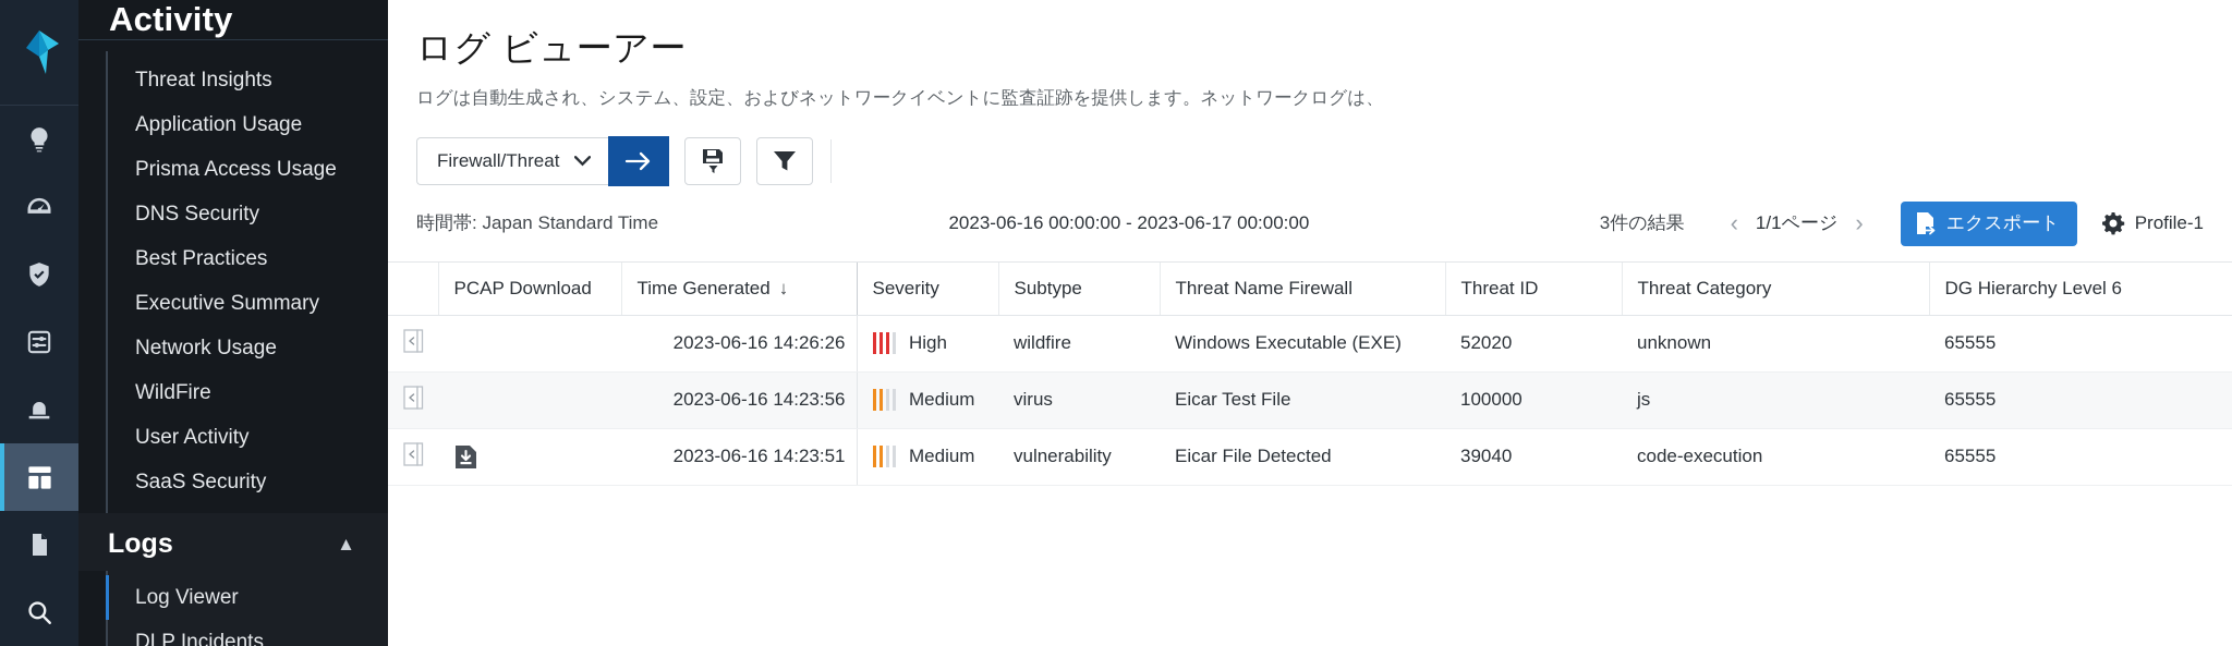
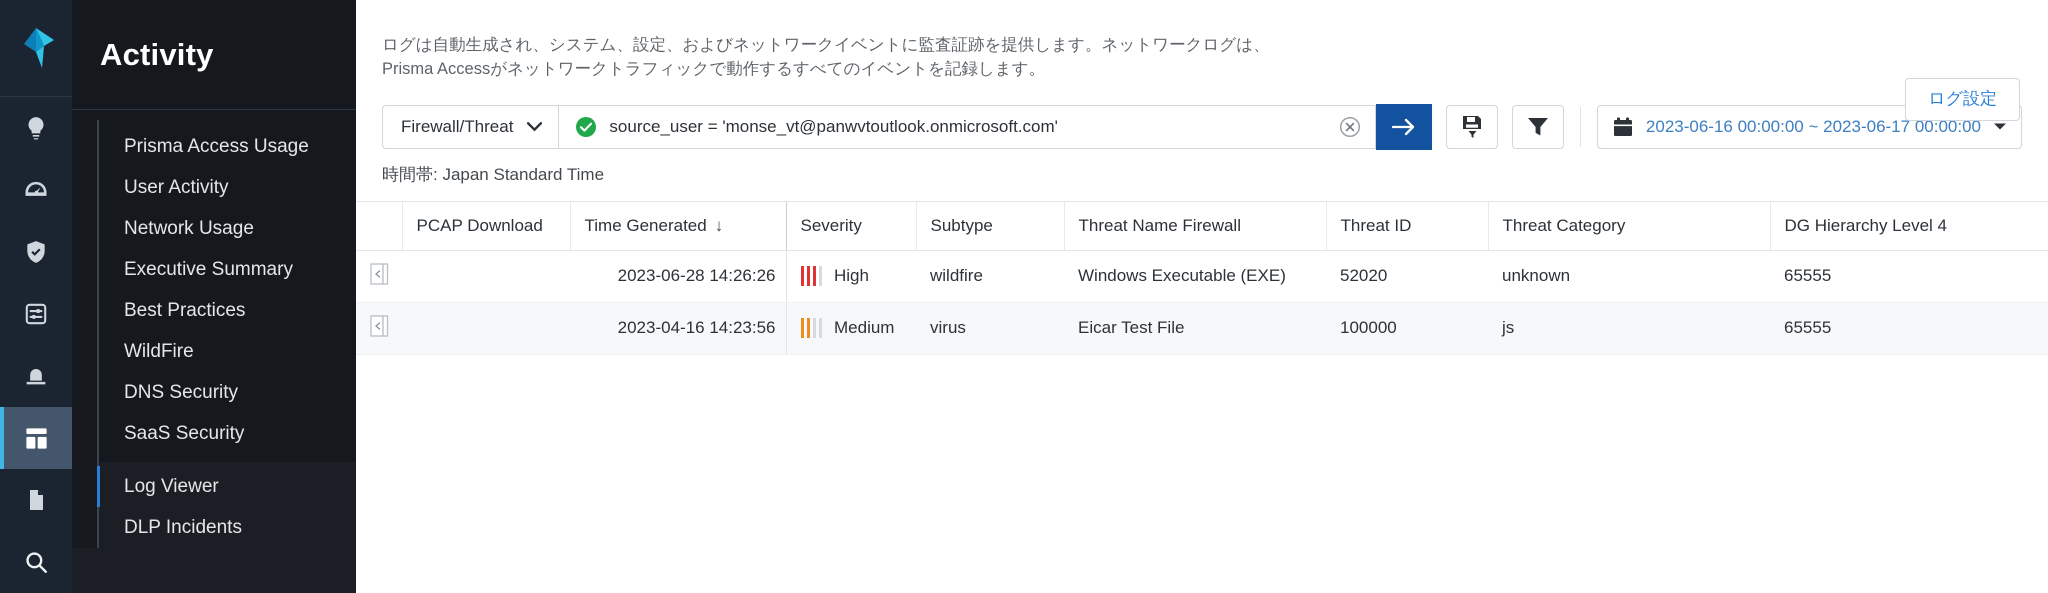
  Activity
- Threat Insights
- Application Usage
  Prisma Access Usage
- DNS Security
+ User Activity
- Best Practices
+ Network Usage
  Executive Summary
- Network Usage
+ Best Practices
  WildFire
- User Activity
+ DNS Security
  SaaS Security
- Logs
- ▲
  Log Viewer
  DLP Incidents
- ログ ビューアー
  ログは自動生成され、システム、設定、およびネットワークイベントに監査証跡を提供します。ネットワークログは、
+ Prisma Accessがネットワークトラフィックで動作するすべてのイベントを記録します。
+ ログ設定
  Firewall/Threat
+ source_user = 'monse_vt@panwvtoutlook.onmicrosoft.com'
+ 2023-06-16 00:00:00 ~ 2023-06-17 00:00:00
  時間帯: Japan Standard Time
- 2023-06-16 00:00:00 - 2023-06-17 00:00:00
- 3件の結果
- ‹
- 1/1ページ
- ›
- エクスポート
- Profile-1
- 	PCAP Download	Time Generated ↓	Severity	Subtype	Threat Name Firewall	Threat ID	Threat Category	DG Hierarchy Level 6
+ 	PCAP Download	Time Generated ↓	Severity	Subtype	Threat Name Firewall	Threat ID	Threat Category	DG Hierarchy Level 4
- 		2023-06-16 14:26:26	High	wildfire	Windows Executable (EXE)	52020	unknown	65555
+ 		2023-06-28 14:26:26	High	wildfire	Windows Executable (EXE)	52020	unknown	65555
- 		2023-06-16 14:23:56	Medium	virus	Eicar Test File	100000	js	65555
+ 		2023-04-16 14:23:56	Medium	virus	Eicar Test File	100000	js	65555
- 		2023-06-16 14:23:51	Medium	vulnerability	Eicar File Detected	39040	code-execution	65555
